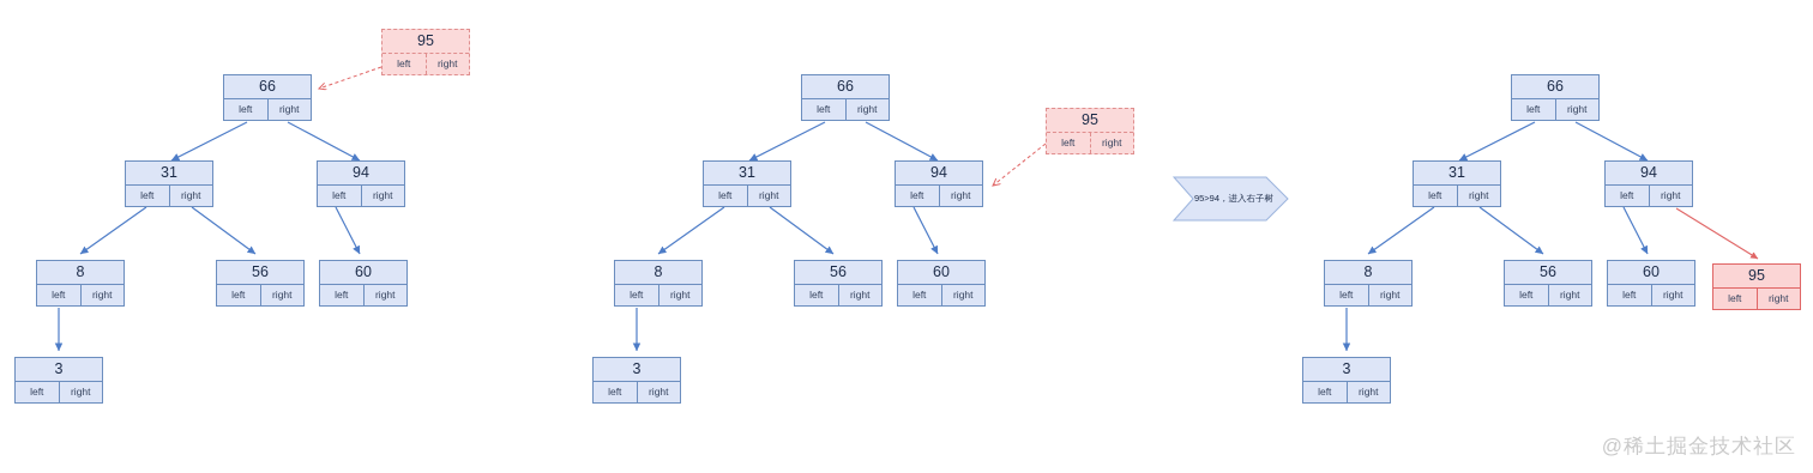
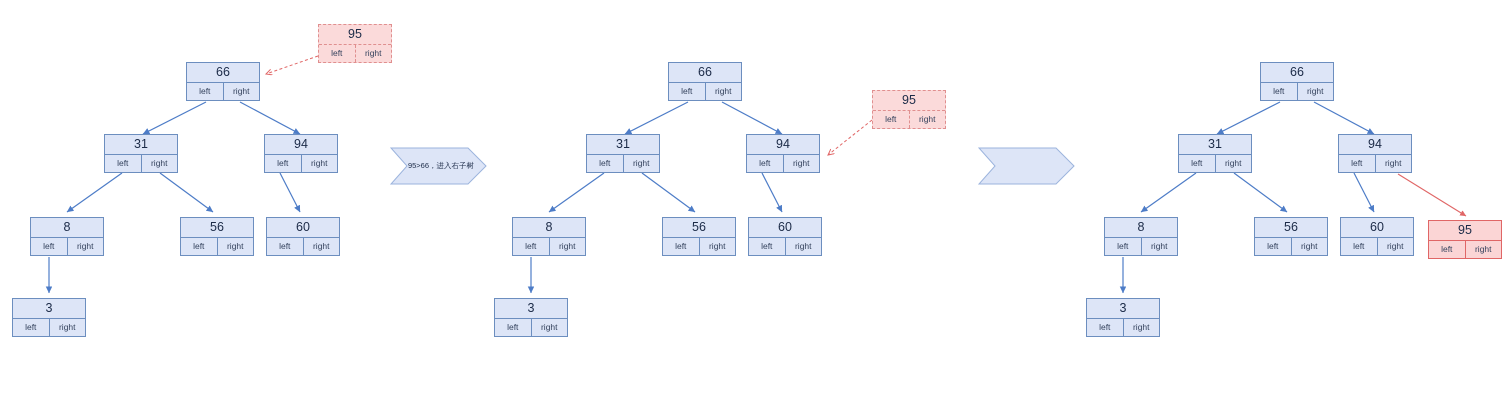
  66
  left
  right
  31
  left
  right
  94
  left
  right
  8
  left
  right
  56
  left
  right
  60
  left
  right
  3
  left
  right
  95
  left
  right
+ 95>66，进入右子树
  66
  left
  right
  31
  left
  right
  94
  left
  right
  8
  left
  right
  56
  left
  right
  60
  left
  right
  3
  left
  right
  95
  left
  right
- 95>94，进入右子树
  66
  left
  right
  31
  left
  right
  94
  left
  right
  8
  left
  right
  56
  left
  right
  60
  left
  right
  3
  left
  right
  95
  left
  right
- @稀土掘金技术社区
